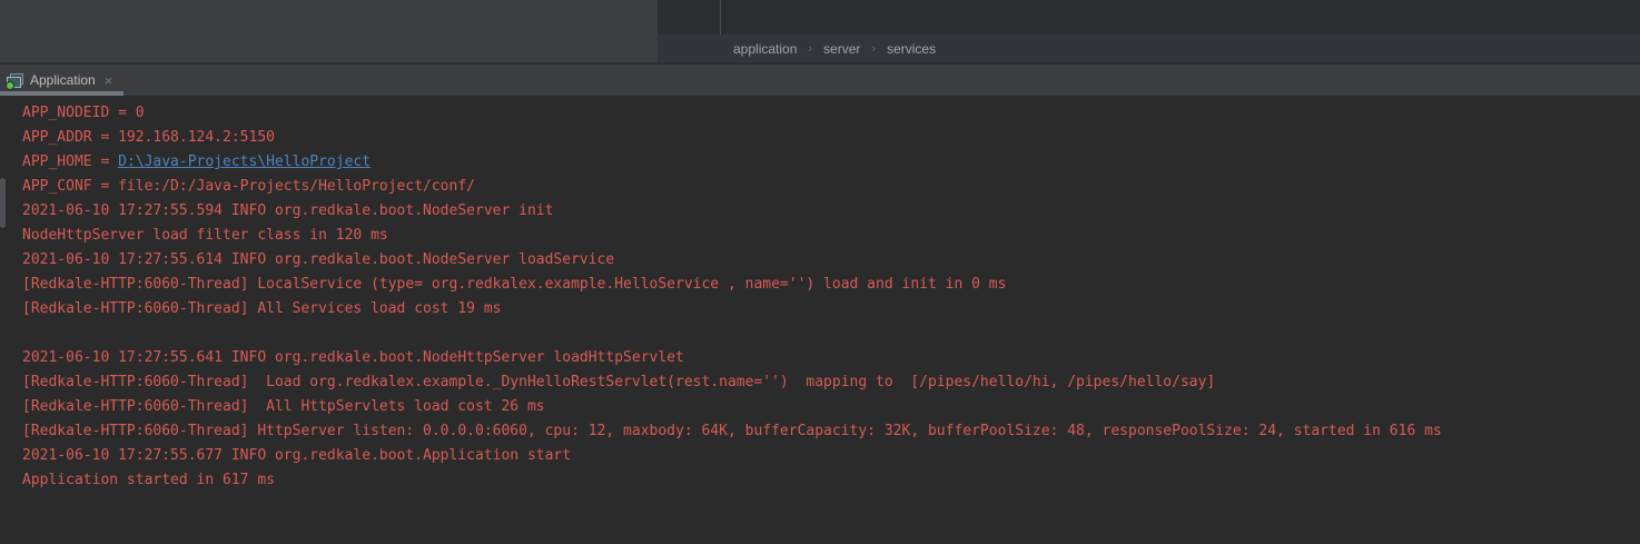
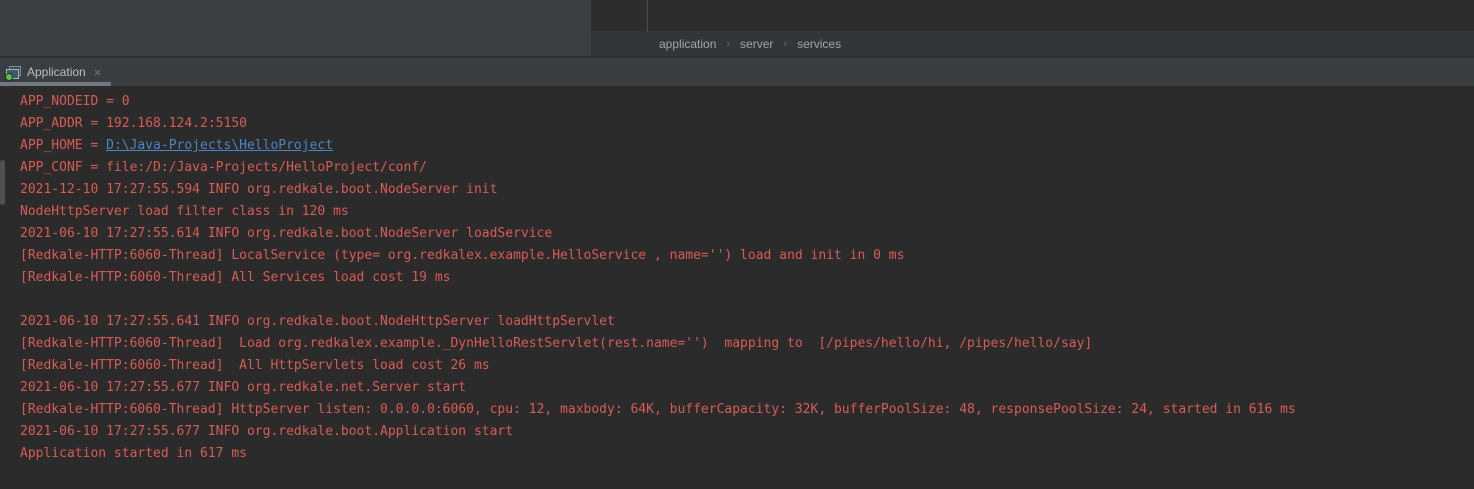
  application
  ›
  server
  ›
  services
  Application
  ×
  APP_NODEID = 0
  APP_ADDR = 192.168.124.2:5150
  APP_HOME = D:\Java-Projects\HelloProject
  APP_CONF = file:/D:/Java-Projects/HelloProject/conf/
- 2021-06-10 17:27:55.594 INFO org.redkale.boot.NodeServer init
+ 2021-12-10 17:27:55.594 INFO org.redkale.boot.NodeServer init
  NodeHttpServer load filter class in 120 ms
  2021-06-10 17:27:55.614 INFO org.redkale.boot.NodeServer loadService
  [Redkale-HTTP:6060-Thread] LocalService (type= org.redkalex.example.HelloService , name='') load and init in 0 ms
  [Redkale-HTTP:6060-Thread] All Services load cost 19 ms
  2021-06-10 17:27:55.641 INFO org.redkale.boot.NodeHttpServer loadHttpServlet
  [Redkale-HTTP:6060-Thread] Load org.redkalex.example._DynHelloRestServlet(rest.name='') mapping to [/pipes/hello/hi, /pipes/hello/say]
  [Redkale-HTTP:6060-Thread] All HttpServlets load cost 26 ms
+ 2021-06-10 17:27:55.677 INFO org.redkale.net.Server start
  [Redkale-HTTP:6060-Thread] HttpServer listen: 0.0.0.0:6060, cpu: 12, maxbody: 64K, bufferCapacity: 32K, bufferPoolSize: 48, responsePoolSize: 24, started in 616 ms
  2021-06-10 17:27:55.677 INFO org.redkale.boot.Application start
  Application started in 617 ms
